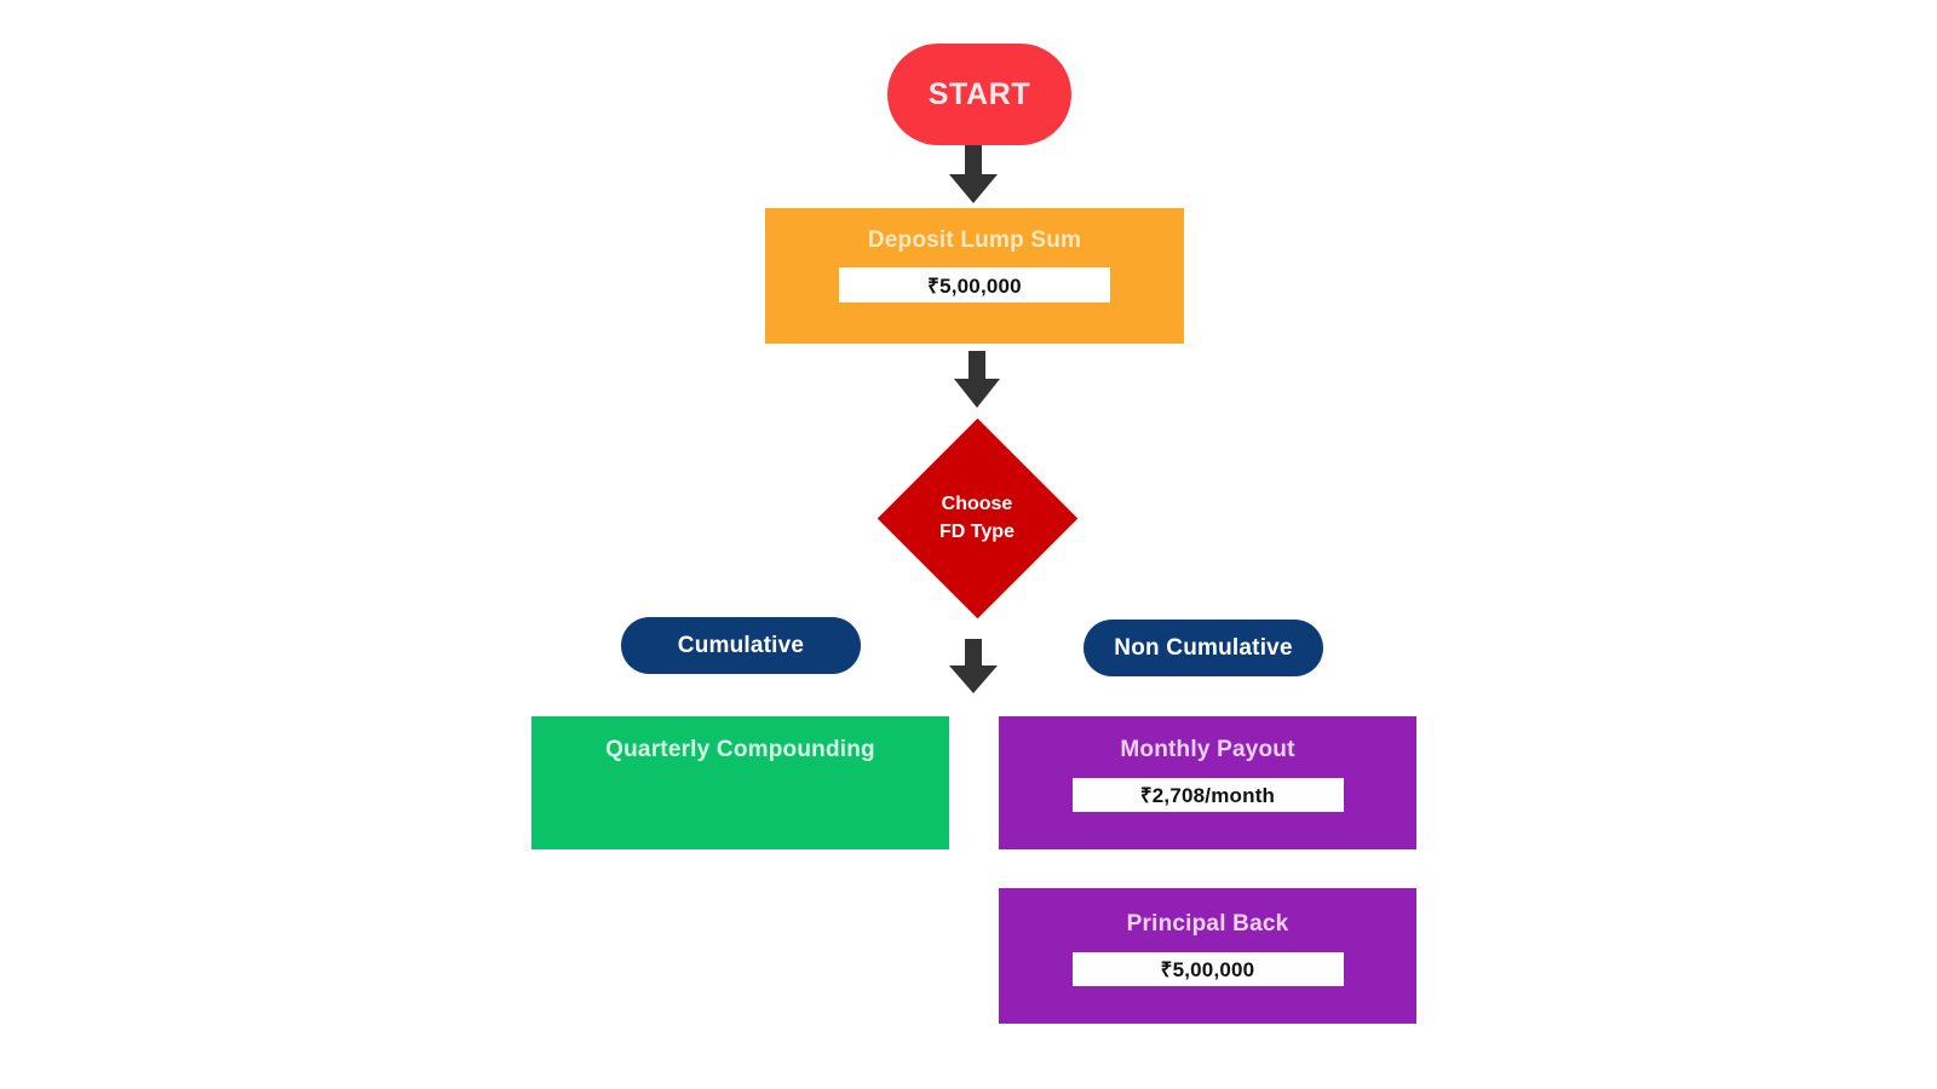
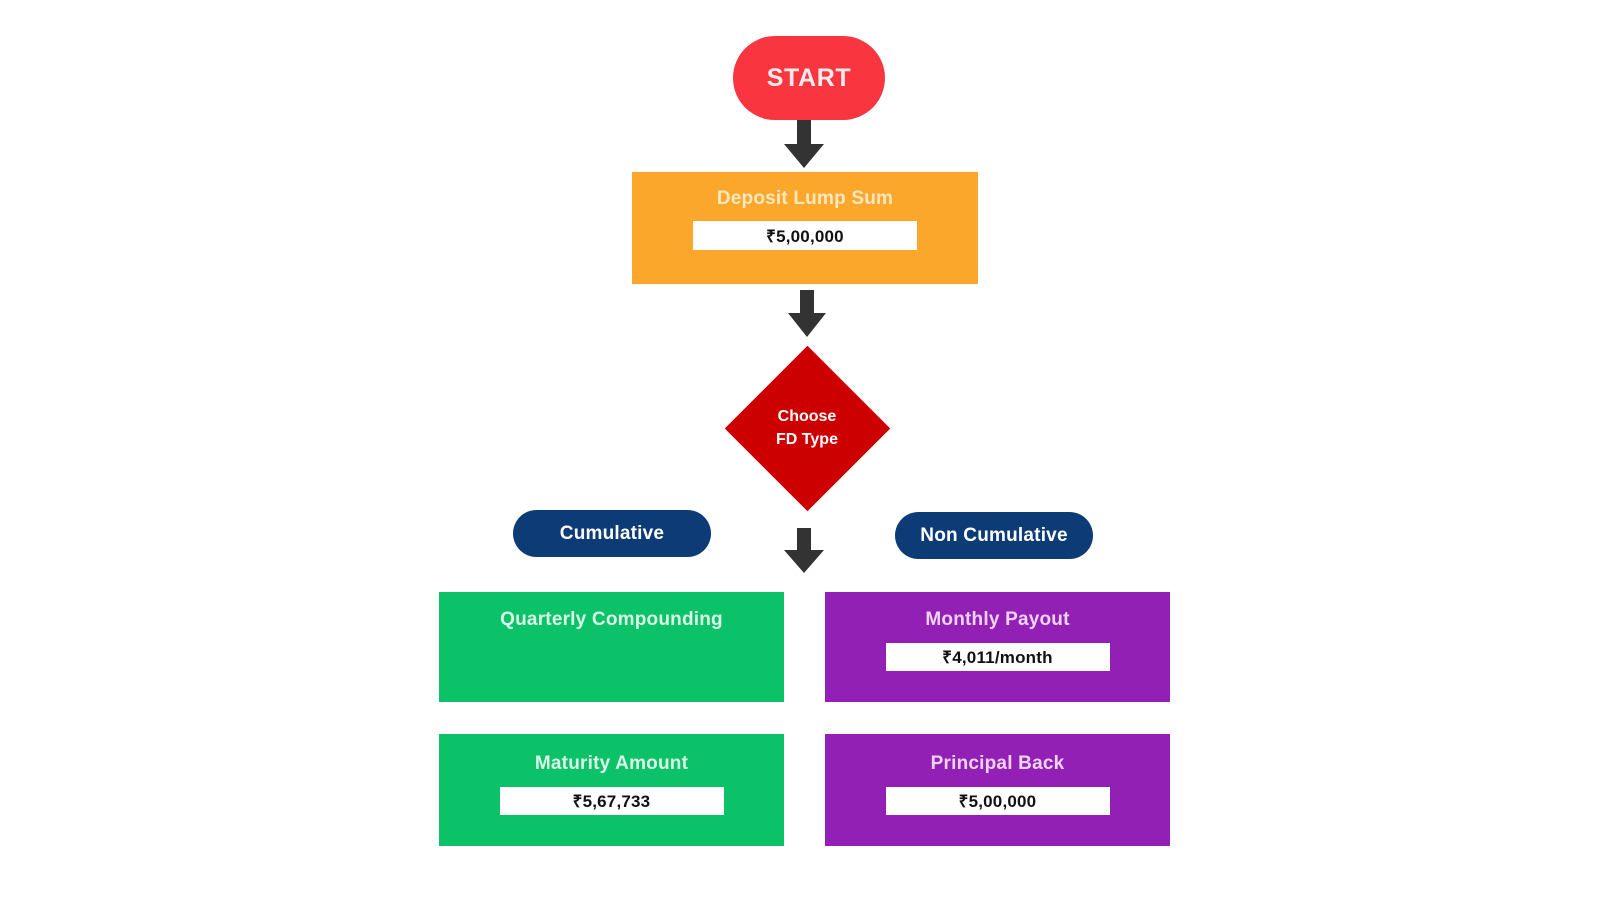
  START
  Deposit Lump Sum
  ₹5,00,000
  Choose
  FD Type
  Cumulative
  Non Cumulative
  Quarterly Compounding
  Monthly Payout
- ₹2,708/month
+ ₹4,011/month
+ Maturity Amount
+ ₹5,67,733
  Principal Back
  ₹5,00,000
